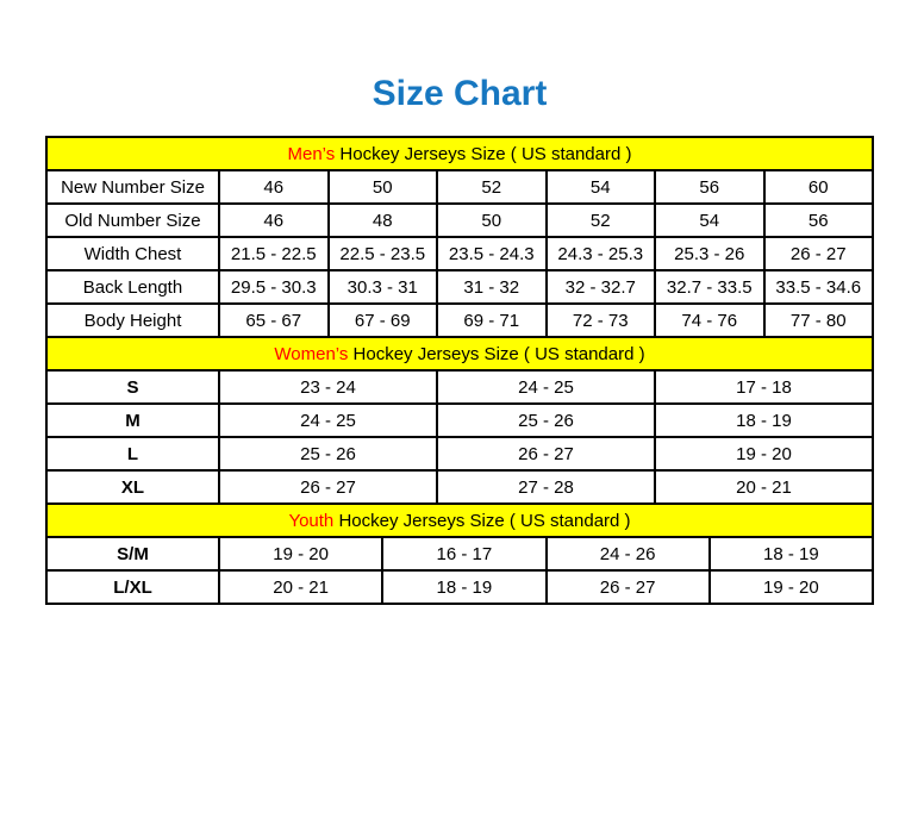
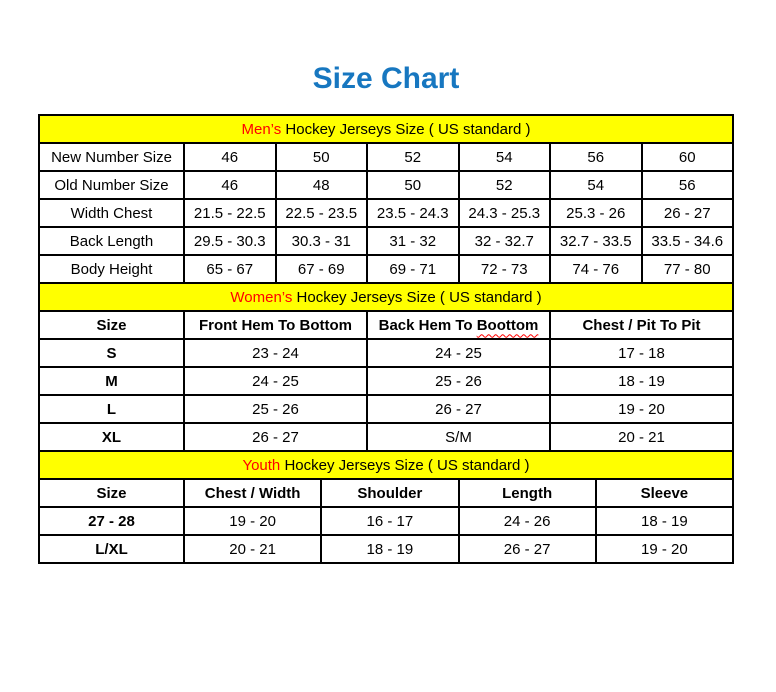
  Size Chart
  Men’s Hockey Jerseys Size ( US standard )
  New Number Size	46	50	52	54	56	60
  Old Number Size	46	48	50	52	54	56
  Width Chest	21.5 - 22.5	22.5 - 23.5	23.5 - 24.3	24.3 - 25.3	25.3 - 26	26 - 27
  Back Length	29.5 - 30.3	30.3 - 31	31 - 32	32 - 32.7	32.7 - 33.5	33.5 - 34.6
  Body Height	65 - 67	67 - 69	69 - 71	72 - 73	74 - 76	77 - 80
  Women’s Hockey Jerseys Size ( US standard )
+ Size	Front Hem To Bottom	Back Hem To Boottom	Chest / Pit To Pit
  S	23 - 24	24 - 25	17 - 18
  M	24 - 25	25 - 26	18 - 19
  L	25 - 26	26 - 27	19 - 20
- XL	26 - 27	27 - 28	20 - 21
+ XL	26 - 27	S/M	20 - 21
  Youth Hockey Jerseys Size ( US standard )
+ Size	Chest / Width	Shoulder	Length	Sleeve
- S/M	19 - 20	16 - 17	24 - 26	18 - 19
+ 27 - 28	19 - 20	16 - 17	24 - 26	18 - 19
  L/XL	20 - 21	18 - 19	26 - 27	19 - 20
